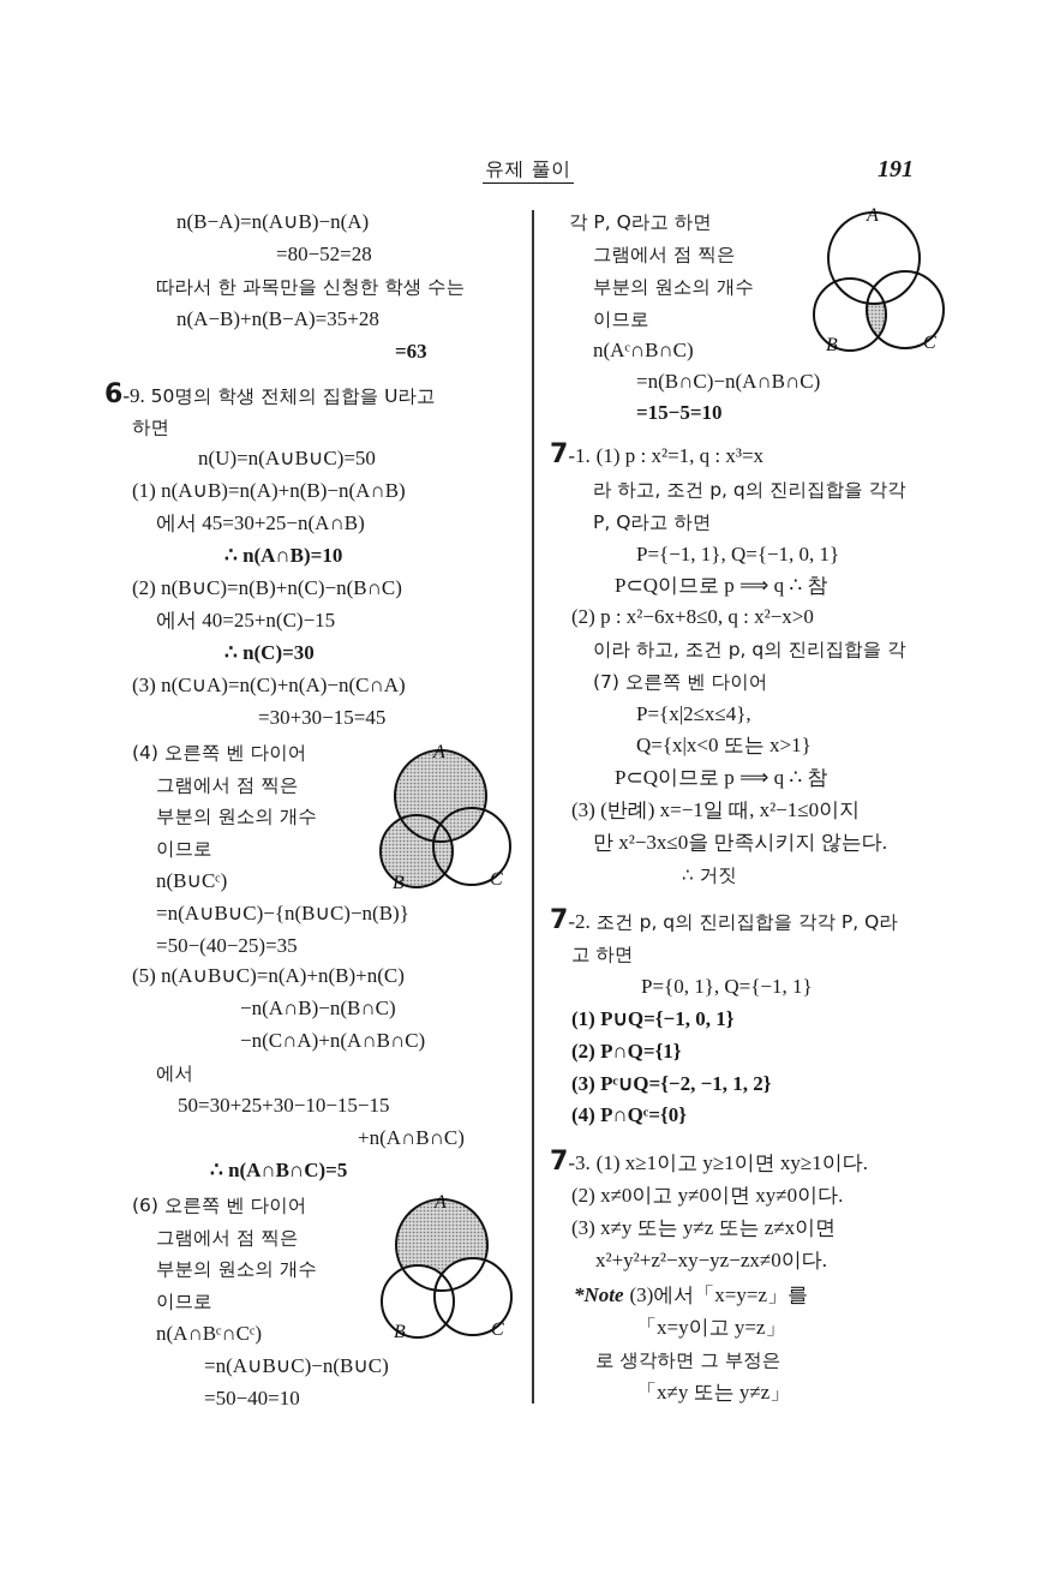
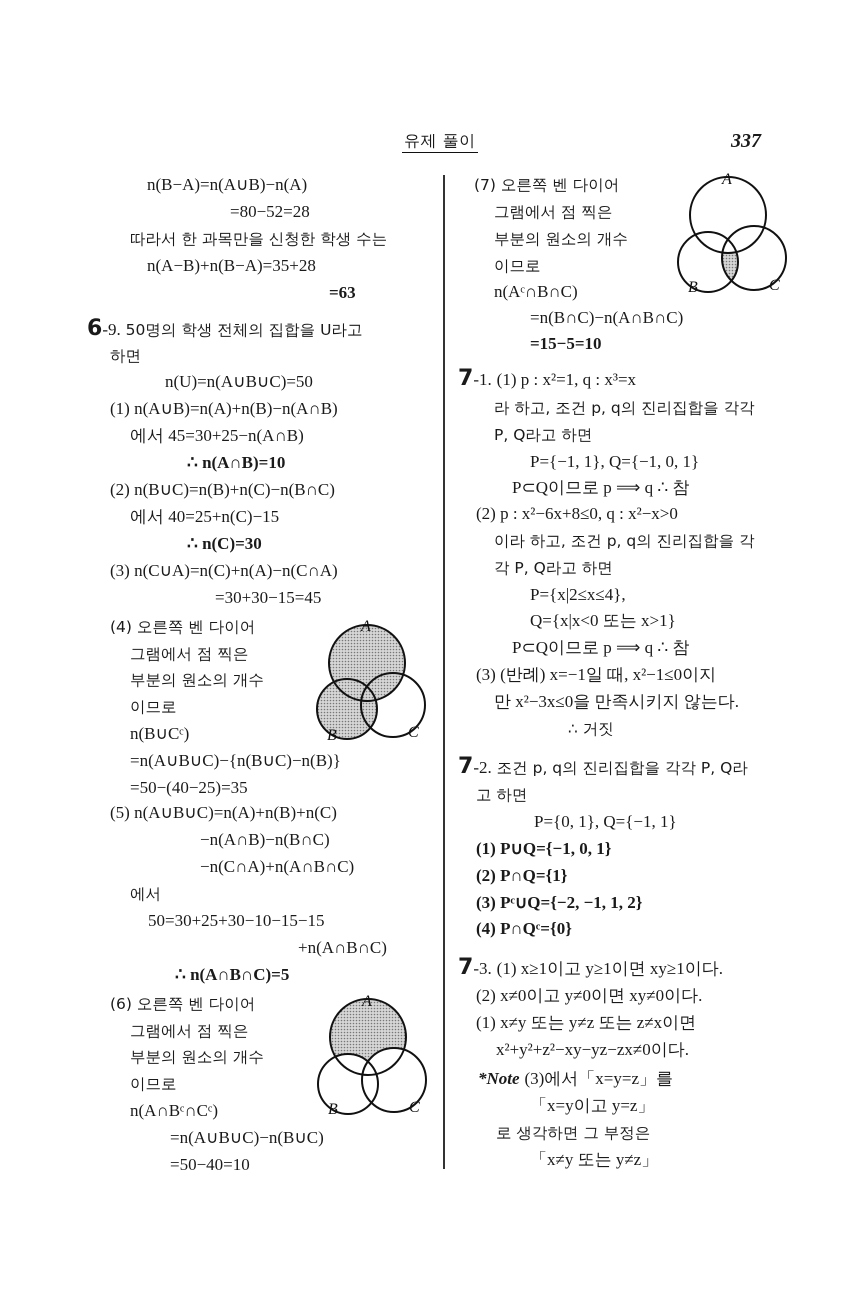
  유제 풀이
- 191
+ 337
  n(B−A)=n(A∪B)−n(A)
  =80−52=28
  따라서 한 과목만을 신청한 학생 수는
  n(A−B)+n(B−A)=35+28
  =63
  6-9. 50명의 학생 전체의 집합을 U라고
  하면
  n(U)=n(A∪B∪C)=50
  (1) n(A∪B)=n(A)+n(B)−n(A∩B)
  에서 45=30+25−n(A∩B)
  ∴ n(A∩B)=10
  (2) n(B∪C)=n(B)+n(C)−n(B∩C)
  에서 40=25+n(C)−15
  ∴ n(C)=30
  (3) n(C∪A)=n(C)+n(A)−n(C∩A)
  =30+30−15=45
  (4) 오른쪽 벤 다이어
  그램에서 점 찍은
  부분의 원소의 개수
  이므로
  n(B∪Cᶜ)
  =n(A∪B∪C)−{n(B∪C)−n(B)}
  =50−(40−25)=35
  A
  B
  C
  (5) n(A∪B∪C)=n(A)+n(B)+n(C)
  −n(A∩B)−n(B∩C)
  −n(C∩A)+n(A∩B∩C)
  에서
  50=30+25+30−10−15−15
  +n(A∩B∩C)
  ∴ n(A∩B∩C)=5
  (6) 오른쪽 벤 다이어
  그램에서 점 찍은
  부분의 원소의 개수
  이므로
  n(A∩Bᶜ∩Cᶜ)
  =n(A∪B∪C)−n(B∪C)
  =50−40=10
  A
  B
  C
- 각 P, Q라고 하면
+ (7) 오른쪽 벤 다이어
  그램에서 점 찍은
  부분의 원소의 개수
  이므로
  n(Aᶜ∩B∩C)
  =n(B∩C)−n(A∩B∩C)
  =15−5=10
  A
  B
  C
  7-1. (1) p : x²=1, q : x³=x
  라 하고, 조건 p, q의 진리집합을 각각
  P, Q라고 하면
  P={−1, 1}, Q={−1, 0, 1}
  P⊂Q이므로 p ⟹ q ∴ 참
  (2) p : x²−6x+8≤0, q : x²−x>0
  이라 하고, 조건 p, q의 진리집합을 각
- (7) 오른쪽 벤 다이어
+ 각 P, Q라고 하면
  P={x|2≤x≤4},
  Q={x|x<0 또는 x>1}
  P⊂Q이므로 p ⟹ q ∴ 참
  (3) (반례) x=−1일 때, x²−1≤0이지
  만 x²−3x≤0을 만족시키지 않는다.
  ∴ 거짓
  7-2. 조건 p, q의 진리집합을 각각 P, Q라
  고 하면
  P={0, 1}, Q={−1, 1}
  (1) P∪Q={−1, 0, 1}
  (2) P∩Q={1}
  (3) Pᶜ∪Q={−2, −1, 1, 2}
  (4) P∩Qᶜ={0}
  7-3. (1) x≥1이고 y≥1이면 xy≥1이다.
  (2) x≠0이고 y≠0이면 xy≠0이다.
- (3) x≠y 또는 y≠z 또는 z≠x이면
+ (1) x≠y 또는 y≠z 또는 z≠x이면
  x²+y²+z²−xy−yz−zx≠0이다.
  *Note (3)에서「x=y=z」를
  「x=y이고 y=z」
  로 생각하면 그 부정은
  「x≠y 또는 y≠z」
